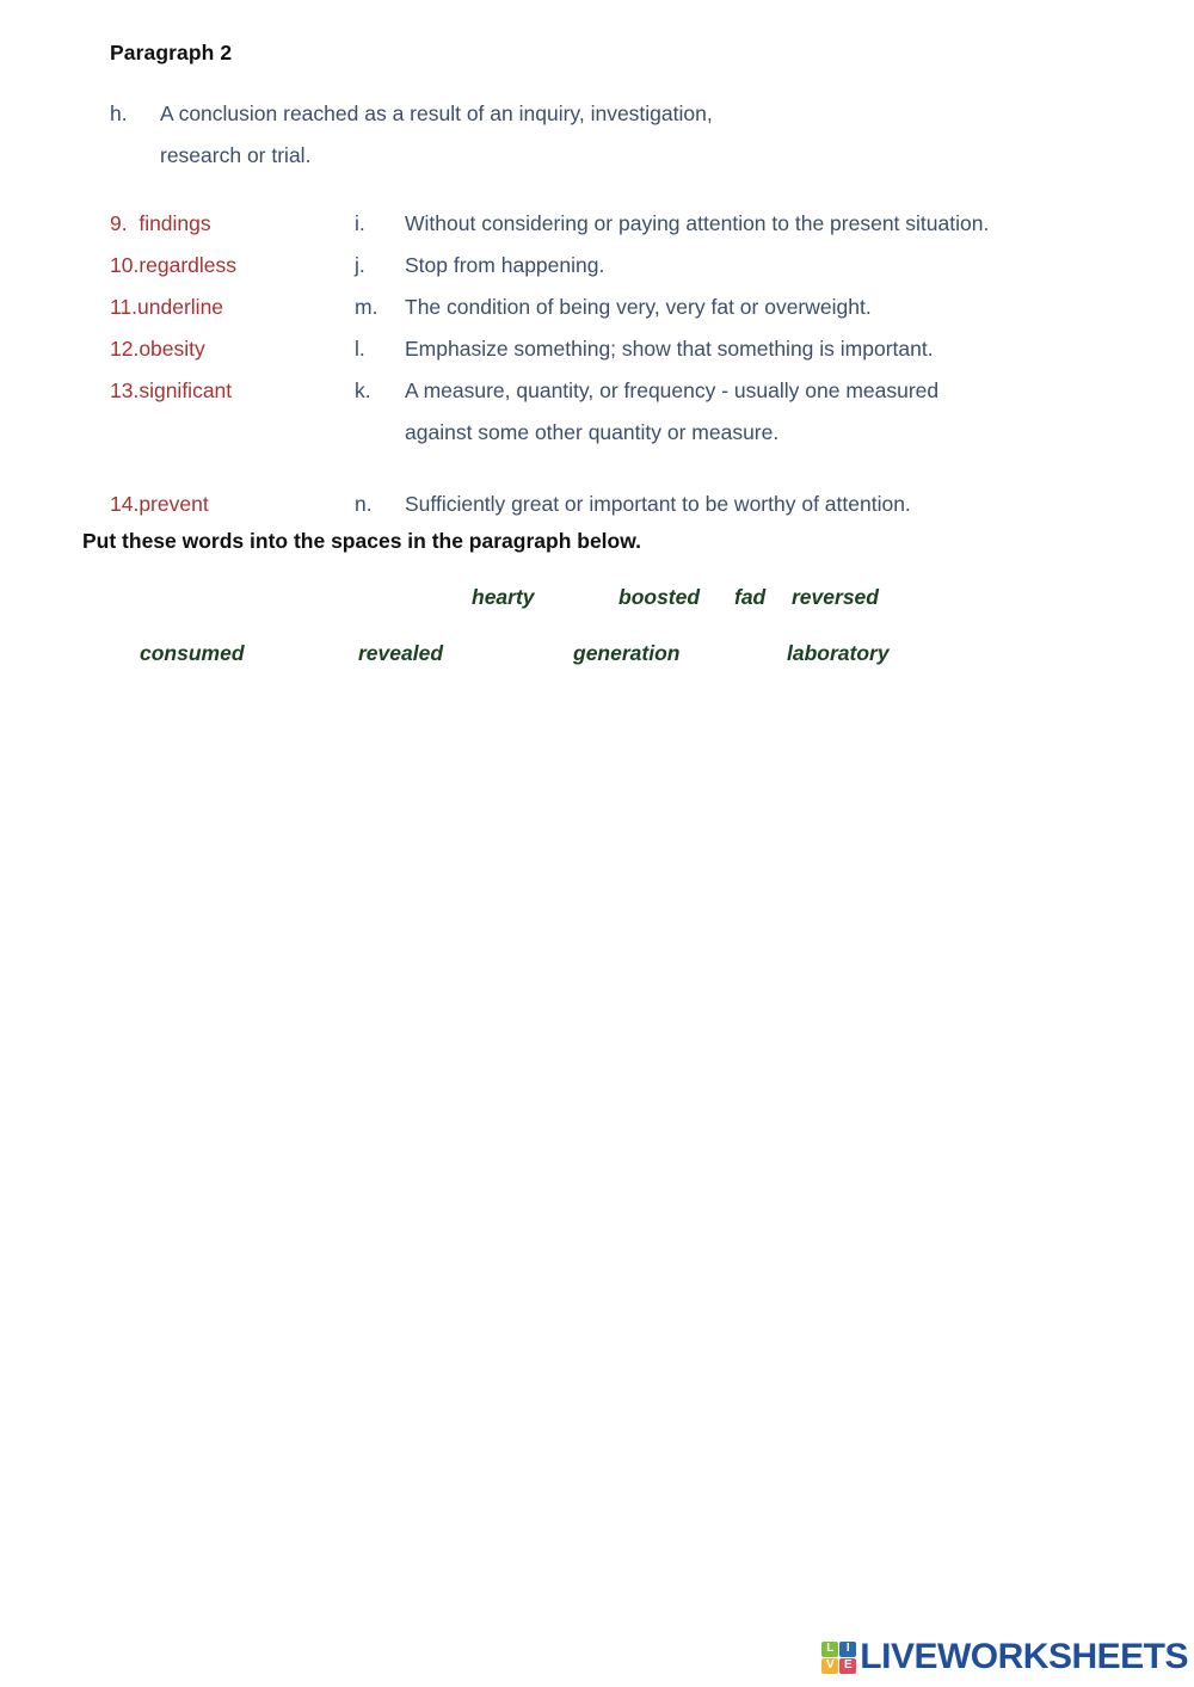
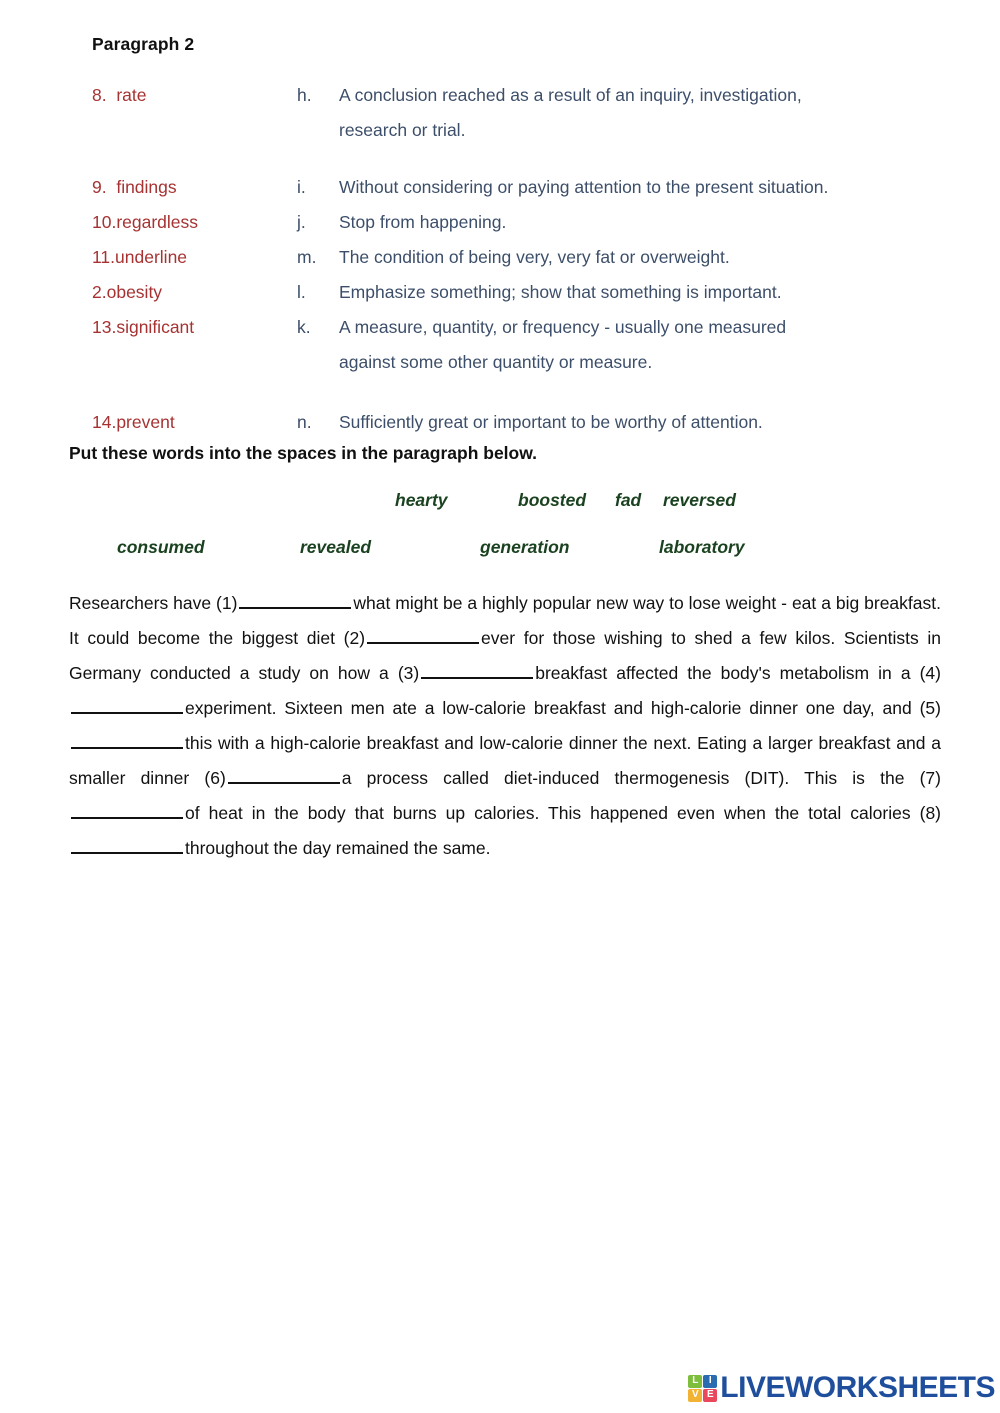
  Paragraph 2
+ 8. rate
  h.
  A conclusion reached as a result of an inquiry, investigation,
  research or trial.
  9. findings
  i.
  Without considering or paying attention to the present situation.
  10.regardless
  j.
  Stop from happening.
  11.underline
  m.
  The condition of being very, very fat or overweight.
- 12.obesity
+ 2.obesity
  l.
  Emphasize something; show that something is important.
  13.significant
  k.
  A measure, quantity, or frequency - usually one measured
  against some other quantity or measure.
  14.prevent
  n.
  Sufficiently great or important to be worthy of attention.
  Put these words into the spaces in the paragraph below.
  hearty
  boosted
  fad
  reversed
  consumed
  revealed
  generation
  laboratory
+ Researchers have (1) what might be a highly popular new way to lose weight - eat a big breakfast. It could become the biggest diet (2) ever for those wishing to shed a few kilos. Scientists in Germany conducted a study on how a (3) breakfast affected the body's metabolism in a (4)experiment. Sixteen men ate a low-calorie breakfast and high-calorie dinner one day, and (5)this with a high-calorie breakfast and low-calorie dinner the next. Eating a larger breakfast and a smaller dinner (6) a process called diet-induced thermogenesis (DIT). This is the (7)of heat in the body that burns up calories. This happened even when the total calories (8)throughout the day remained the same.
  L
  I
  V
  E
  LIVEWORKSHEETS
